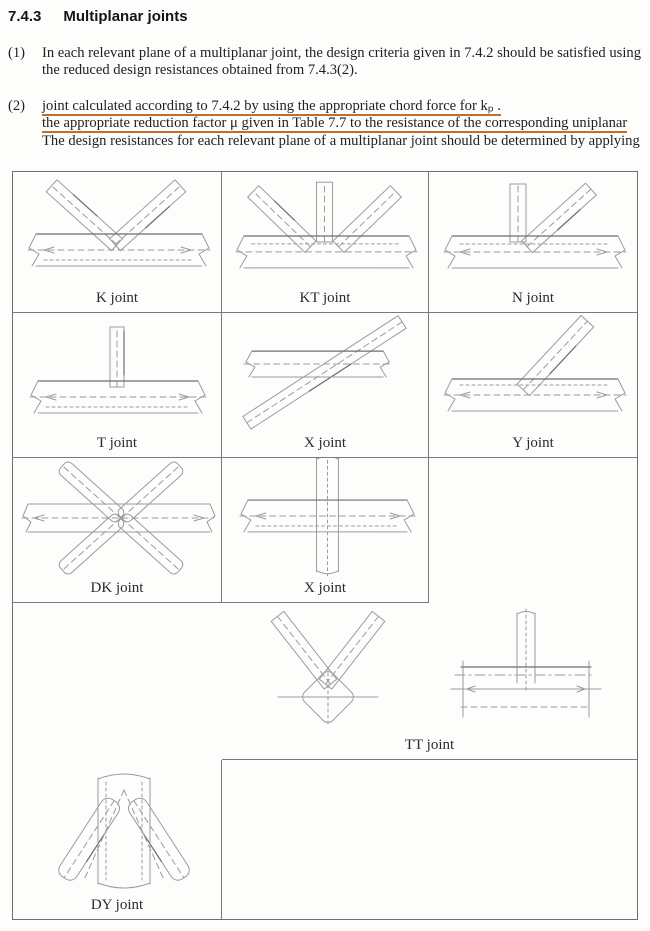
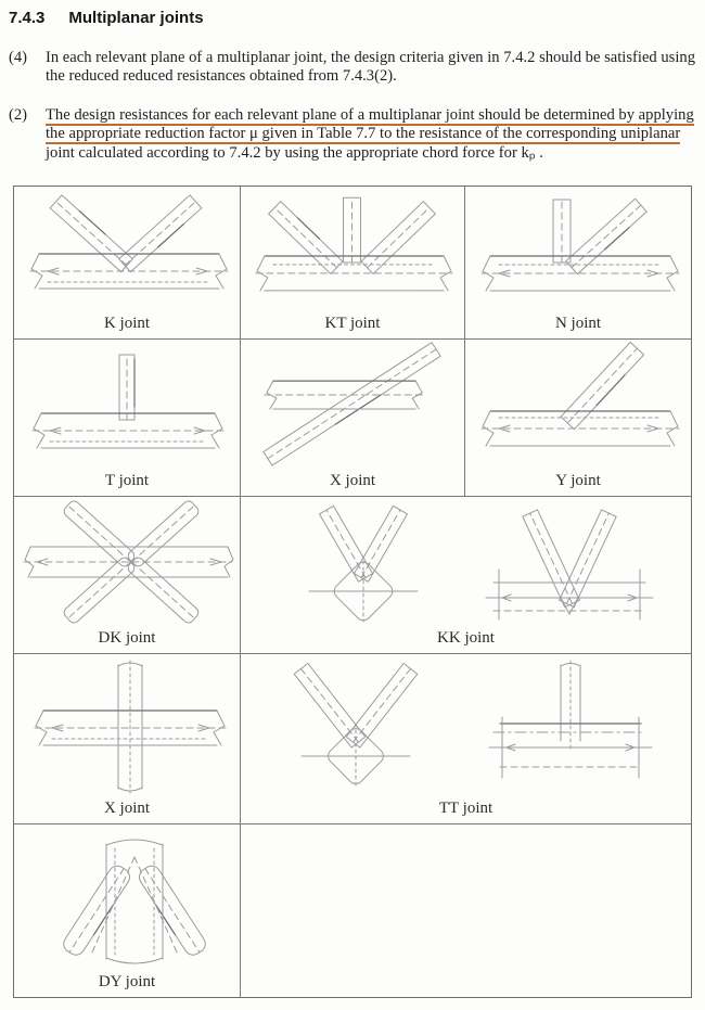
  7.4.3 Multiplanar joints
- (1)
+ (4)
  In each relevant plane of a multiplanar joint, the design criteria given in 7.4.2 should be satisfied using
- the reduced design resistances obtained from 7.4.3(2).
+ the reduced reduced resistances obtained from 7.4.3(2).
  (2)
- joint calculated according to 7.4.2 by using the appropriate chord force for kₚ .
+ The design resistances for each relevant plane of a multiplanar joint should be determined by applying
  the appropriate reduction factor μ given in Table 7.7 to the resistance of the corresponding uniplanar
- The design resistances for each relevant plane of a multiplanar joint should be determined by applying
+ joint calculated according to 7.4.2 by using the appropriate chord force for kₚ .
  K joint
  KT joint
  N joint
  T joint
  X joint
  Y joint
  DK joint
+ KK joint
  X joint
  TT joint
  DY joint
